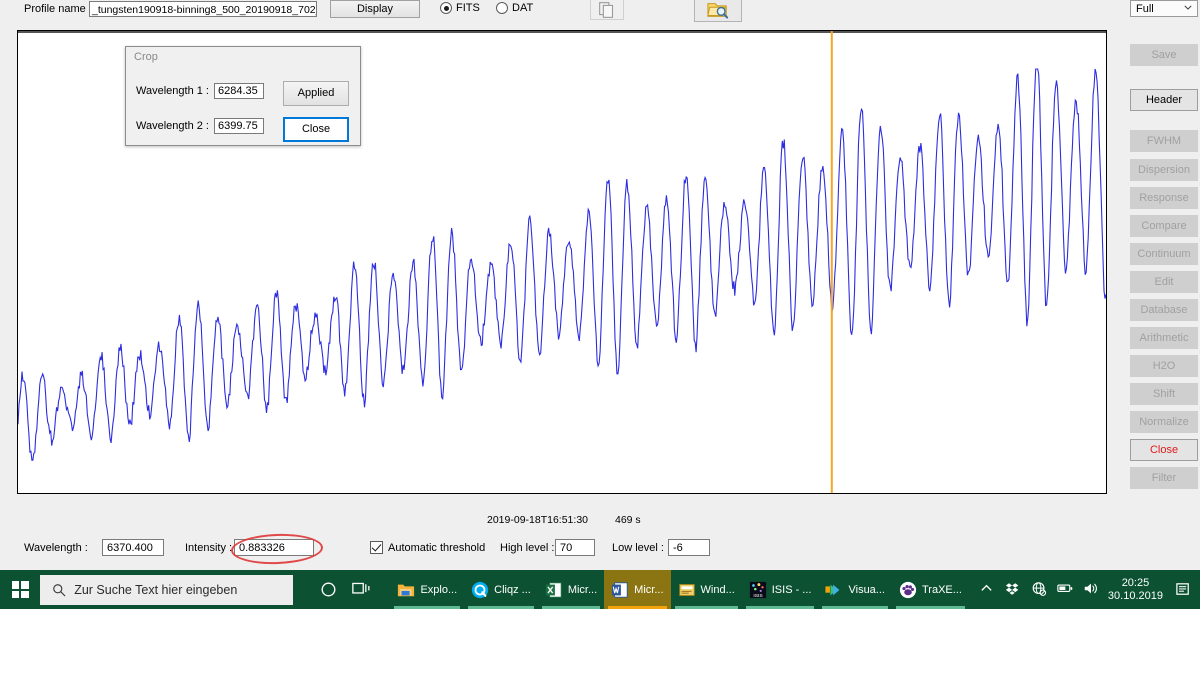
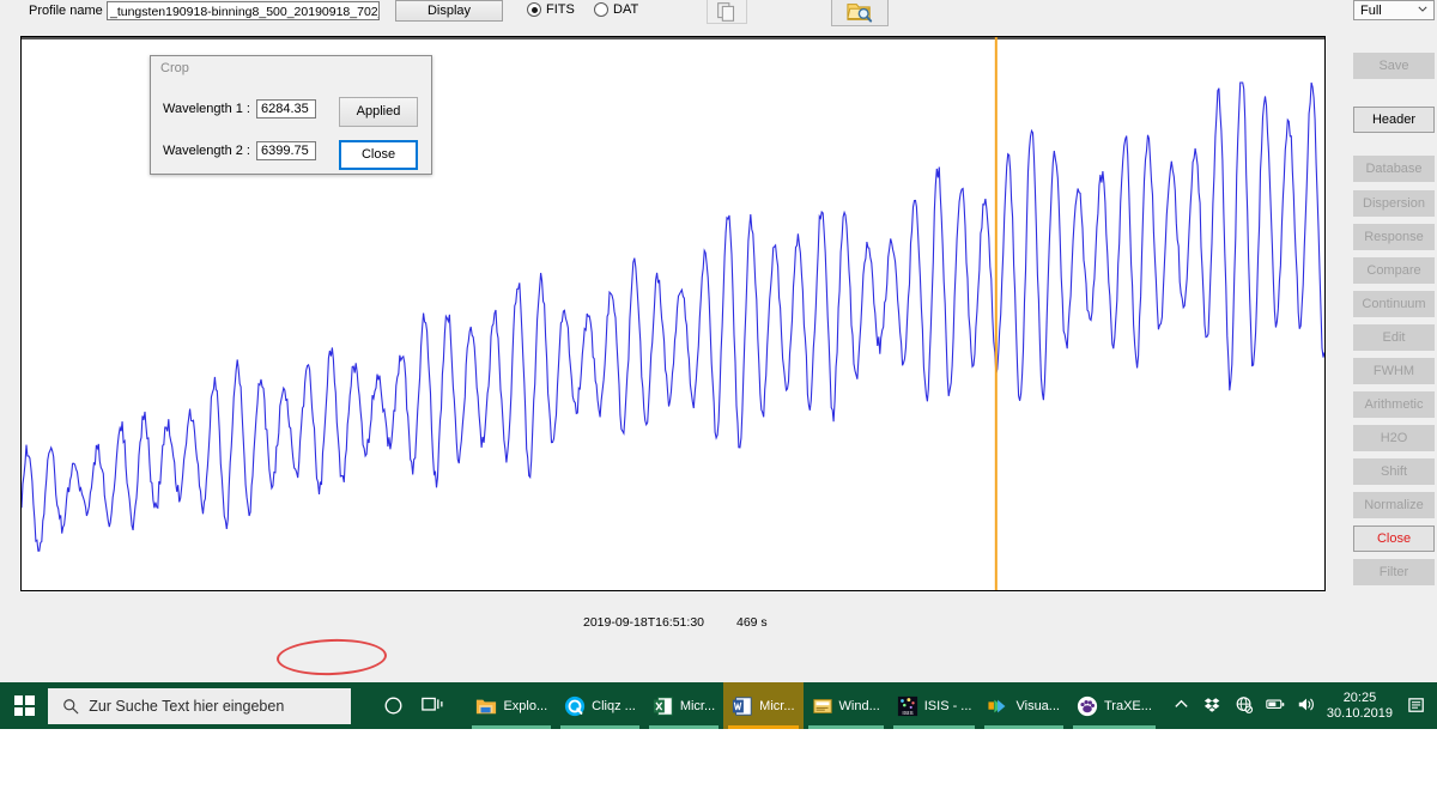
  Profile name
  _tungsten190918-binning8_500_20190918_702
  Display
  FITS
  DAT
  Full
  Crop
  Wavelength 1 :
  6284.35
  Wavelength 2 :
  6399.75
  Applied
  Close
  Save
  Header
- FWHM
+ Database
  Dispersion
  Response
  Compare
  Continuum
  Edit
- Database
+ FWHM
  Arithmetic
  H2O
  Shift
  Normalize
  Close
  Filter
  2019-09-18T16:51:30
  469 s
- Wavelength :
- 6370.400
- Intensity :
- 0.883326
- Automatic threshold
- High level :
- 70
- Low level :
- -6
  Zur Suche Text hier eingeben
  Explo...
  Cliqz ...
  Micr...
  Micr...
  Wind...
  ISIS - ...
  Visua...
  TraXE...
  20:25
  30.10.2019
